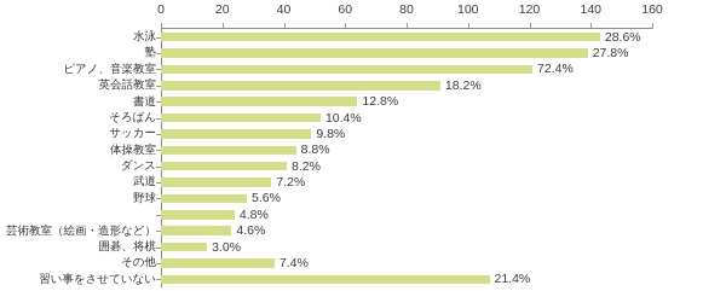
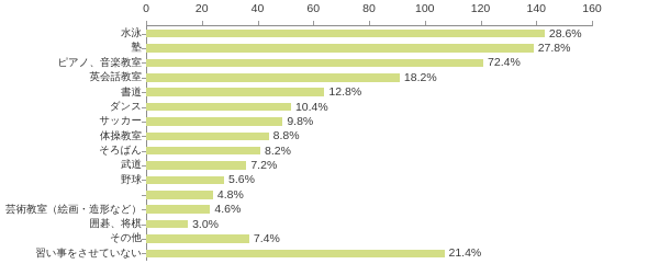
  0
  20
  40
  60
  80
  100
  120
  140
  160
  水泳
  塾
  ピアノ、音楽教室
  英会話教室
  書道
- そろばん
+ ダンス
  サッカー
  体操教室
- ダンス
+ そろばん
  武道
  野球
  芸術教室（絵画・造形など）
  囲碁、将棋
  その他
  習い事をさせていない
  28.6%
  27.8%
  72.4%
  18.2%
  12.8%
  10.4%
  9.8%
  8.8%
  8.2%
  7.2%
  5.6%
  4.8%
  4.6%
  3.0%
  7.4%
  21.4%
